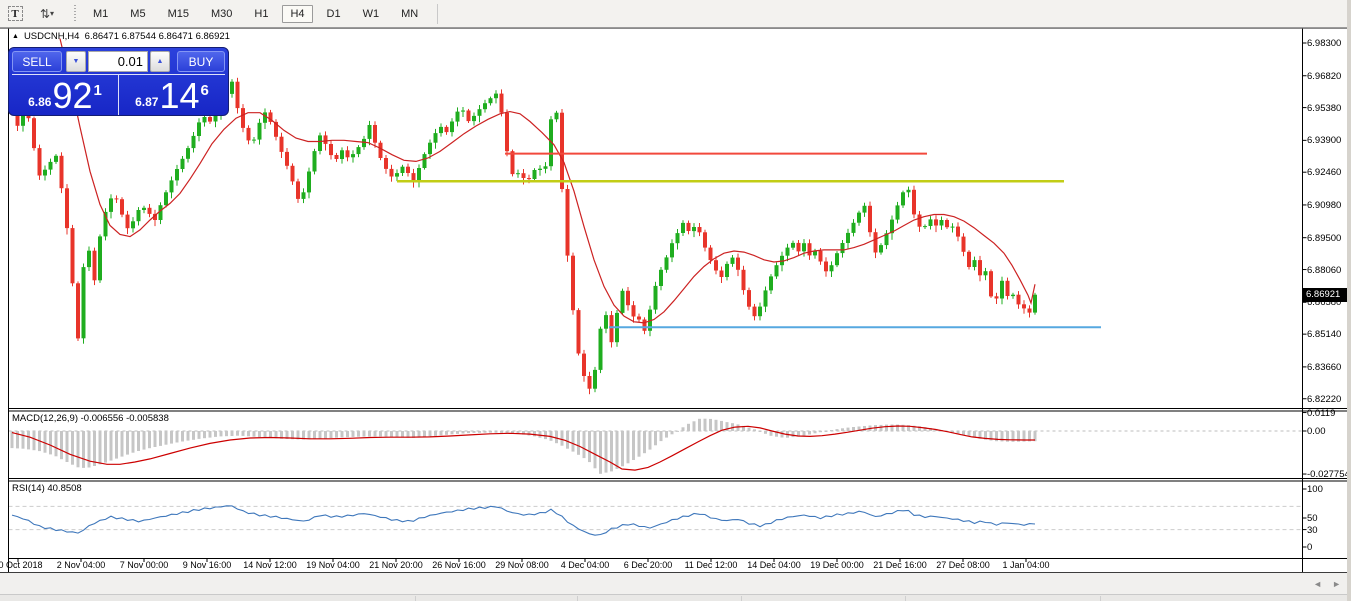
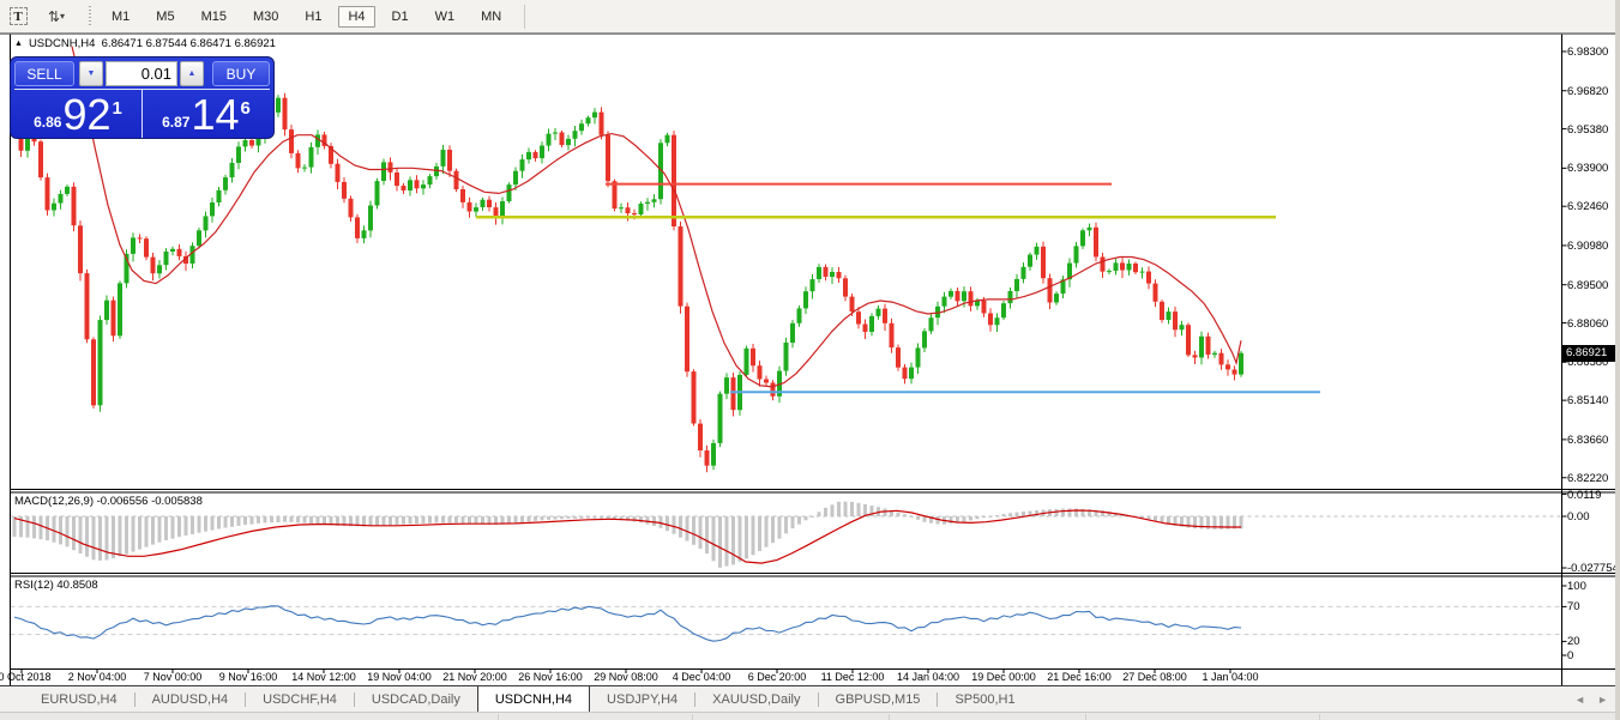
  T
  ⇅
  ▾
  M1
  M5
  M15
  M30
  H1
  H4
  D1
  W1
  MN
  USDCNH,H4 6.86471 6.87544 6.86471 6.86921
  MACD(12,26,9) -0.006556 -0.005838
- RSI(14) 40.8508
+ RSI(12) 40.8508
  SELL
  0.01
  BUY
  6.86
  92
  1
  6.87
  14
  6
  6.86921
  6.98300
  6.96820
  6.95380
  6.93900
  6.92460
  6.90980
  6.89500
  6.88060
  6.86580
  6.85140
  6.83660
  6.82220
  0.0119
  0.00
  -0.02775
  100
- 50
+ 70
- 30
+ 20
  0
  0 Oct 2018
  2 Nov 04:00
  7 Nov 00:00
  9 Nov 16:00
  14 Nov 12:00
  19 Nov 04:00
  21 Nov 20:00
  26 Nov 16:00
  29 Nov 08:00
  4 Dec 04:00
  6 Dec 20:00
  11 Dec 12:00
- 14 Dec 04:00
+ 14 Jan 04:00
  19 Dec 00:00
  21 Dec 16:00
  27 Dec 08:00
  1 Jan 04:00
+ EURUSD,H4
+ AUDUSD,H4
+ USDCHF,H4
+ USDCAD,Daily
+ USDCNH,H4
+ USDJPY,H4
+ XAUUSD,Daily
+ GBPUSD,M15
+ SP500,H1
  ◄
  ►
